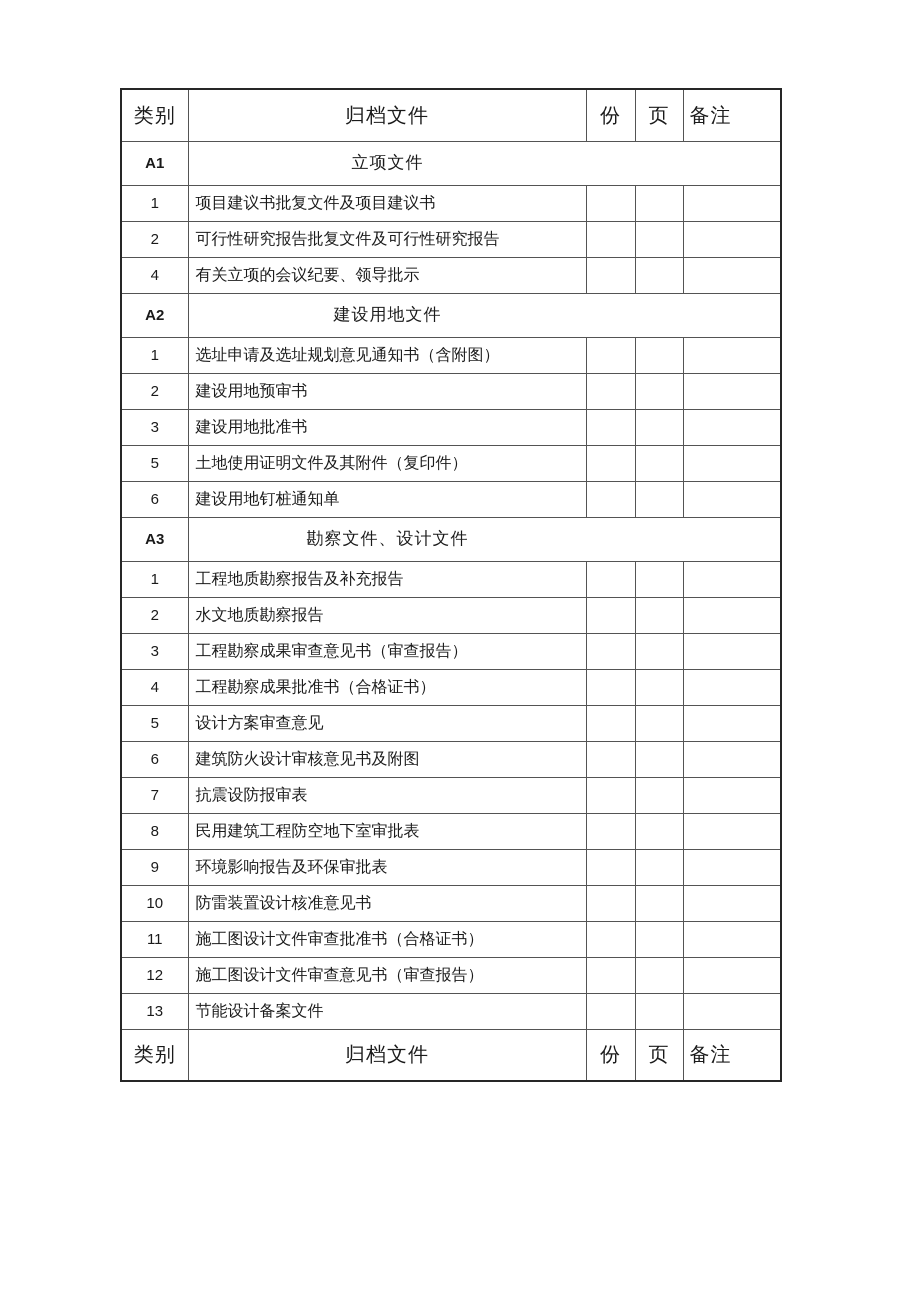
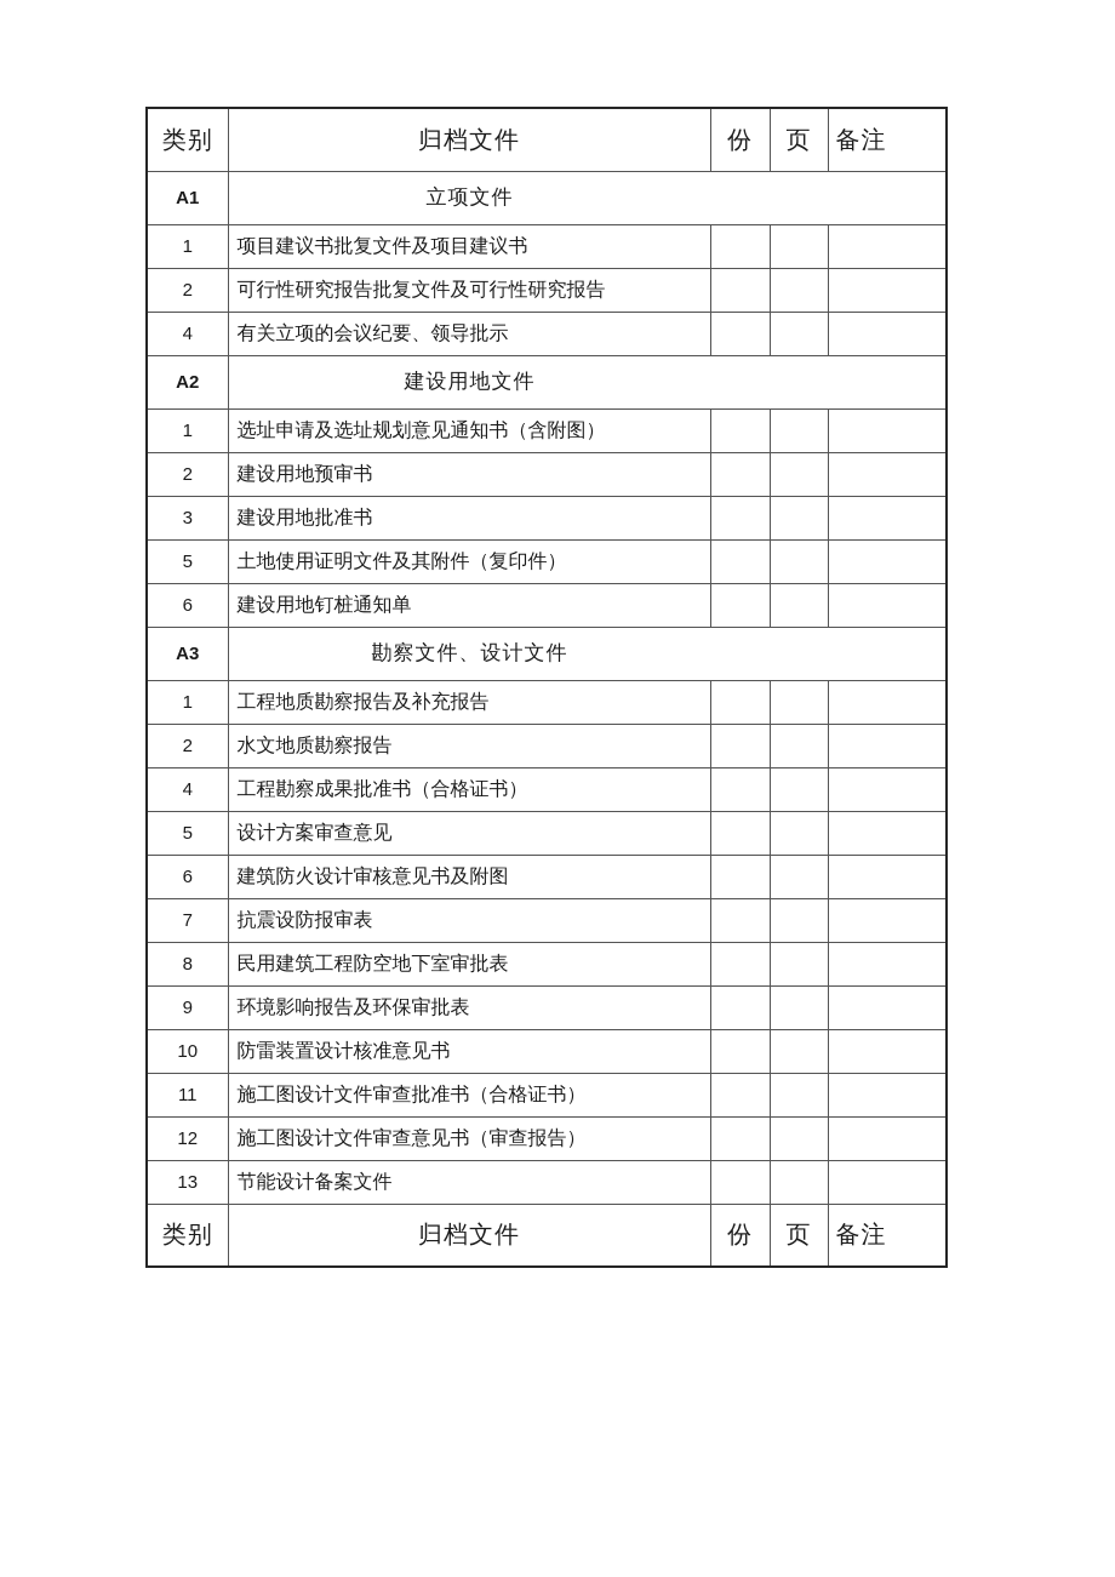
  类别	归档文件	份	页	备注
  A1	立项文件
  1	项目建议书批复文件及项目建议书
  2	可行性研究报告批复文件及可行性研究报告
  4	有关立项的会议纪要、领导批示
  A2	建设用地文件
  1	选址申请及选址规划意见通知书（含附图）
  2	建设用地预审书
  3	建设用地批准书
  5	土地使用证明文件及其附件（复印件）
  6	建设用地钉桩通知单
  A3	勘察文件、设计文件
  1	工程地质勘察报告及补充报告
  2	水文地质勘察报告
- 3	工程勘察成果审查意见书（审查报告）
  4	工程勘察成果批准书（合格证书）
  5	设计方案审查意见
  6	建筑防火设计审核意见书及附图
  7	抗震设防报审表
  8	民用建筑工程防空地下室审批表
  9	环境影响报告及环保审批表
  10	防雷装置设计核准意见书
  11	施工图设计文件审查批准书（合格证书）
  12	施工图设计文件审查意见书（审查报告）
  13	节能设计备案文件
  类别	归档文件	份	页	备注
